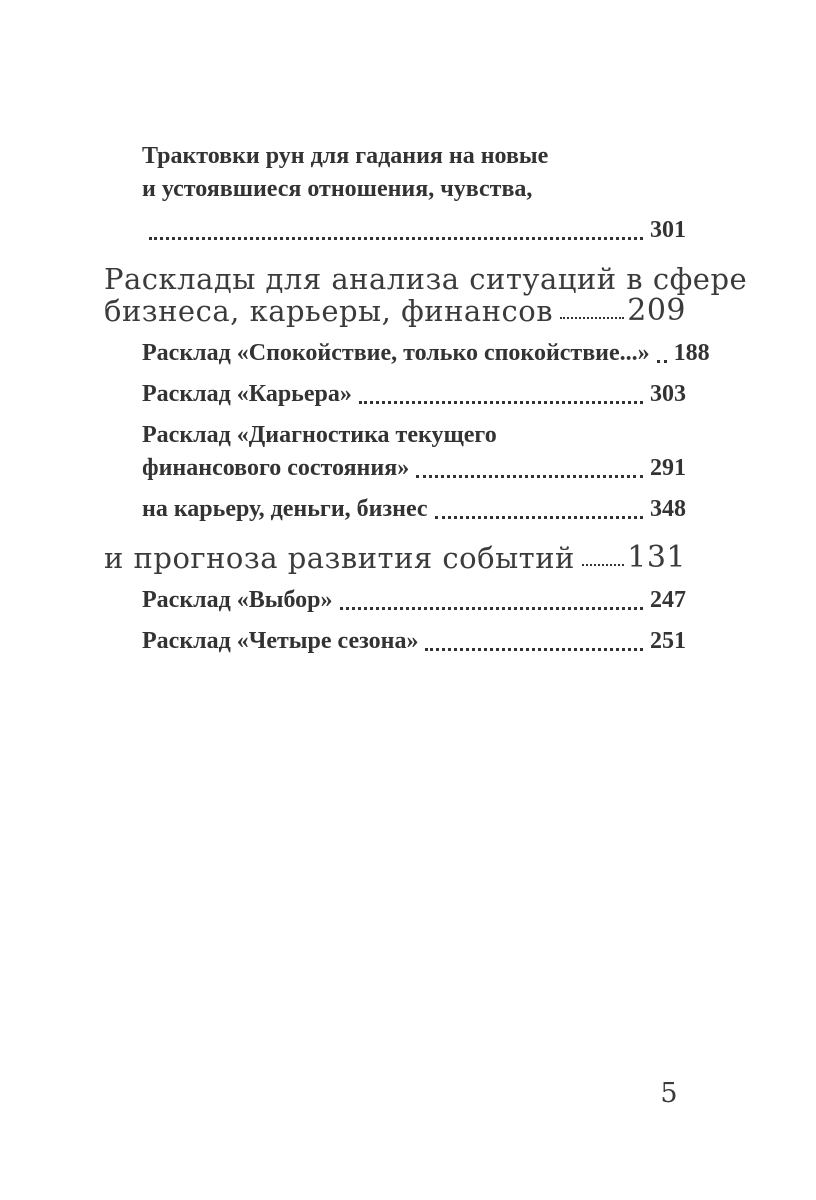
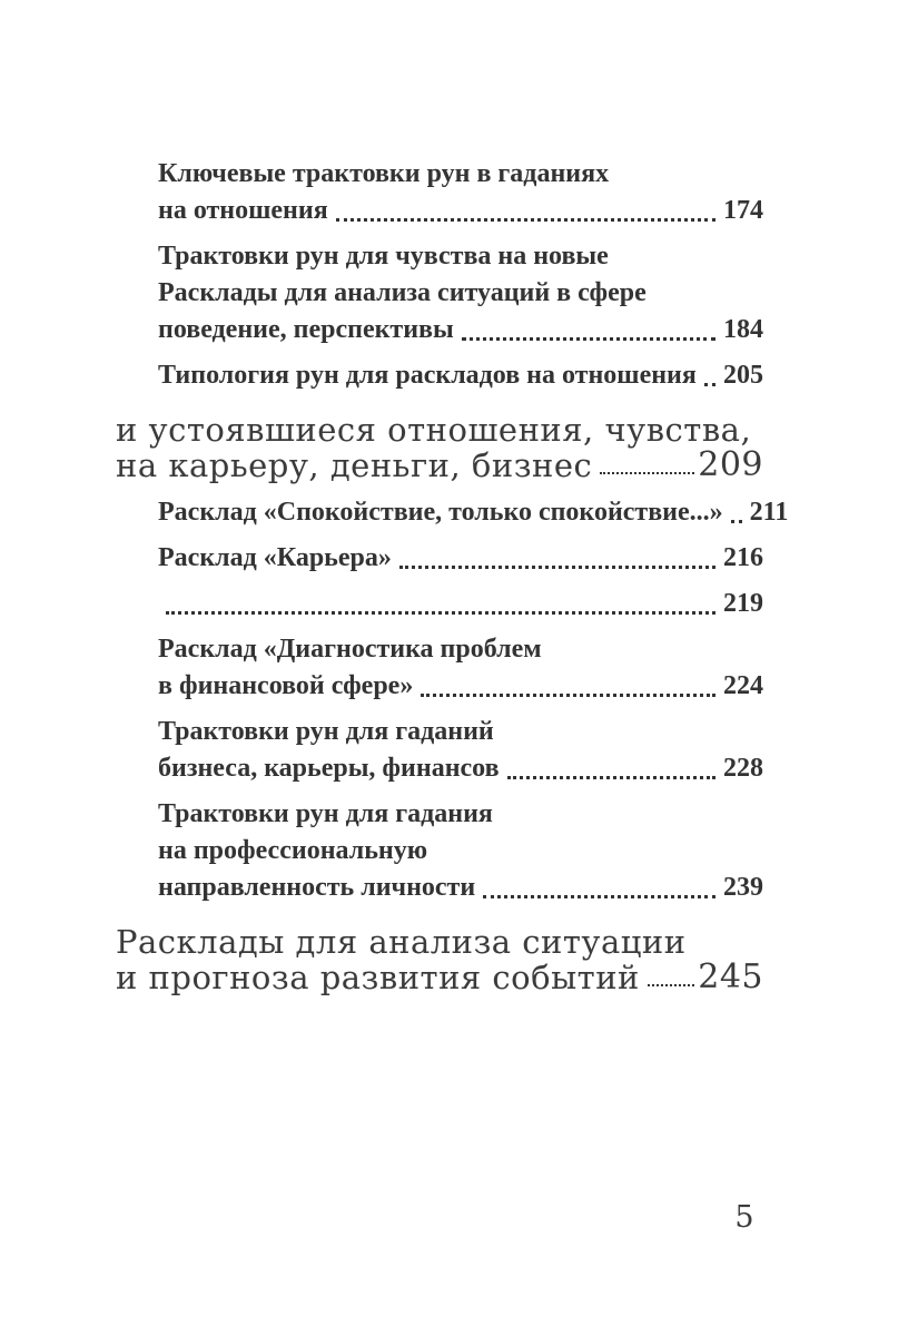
+ Ключевые трактовки рун в гаданиях
+ на отношения
+ 174
- Трактовки рун для гадания на новые
+ Трактовки рун для чувства на новые
- и устоявшиеся отношения, чувства,
+ Расклады для анализа ситуаций в сфере
+ поведение, перспективы
+ 184
+ Типология рун для раскладов на отношения
- 301
+ 205
- Расклады для анализа ситуаций в сфере
+ и устоявшиеся отношения, чувства,
- бизнеса, карьеры, финансов
+ на карьеру, деньги, бизнес
  209
  Расклад «Спокойствие, только спокойствие...»
- 188
+ 211
  Расклад «Карьера»
- 303
+ 216
- Расклад «Диагностика текущего
- финансового состояния»
- 291
+ 219
+ Расклад «Диагностика проблем
+ в финансовой сфере»
+ 224
+ Трактовки рун для гаданий
- на карьеру, деньги, бизнес
+ бизнеса, карьеры, финансов
- 348
+ 228
+ Трактовки рун для гадания
+ на профессиональную
+ направленность личности
+ 239
+ Расклады для анализа ситуации
  и прогноза развития событий
- 131
+ 245
- Расклад «Выбор»
- 247
- Расклад «Четыре сезона»
- 251
  5
